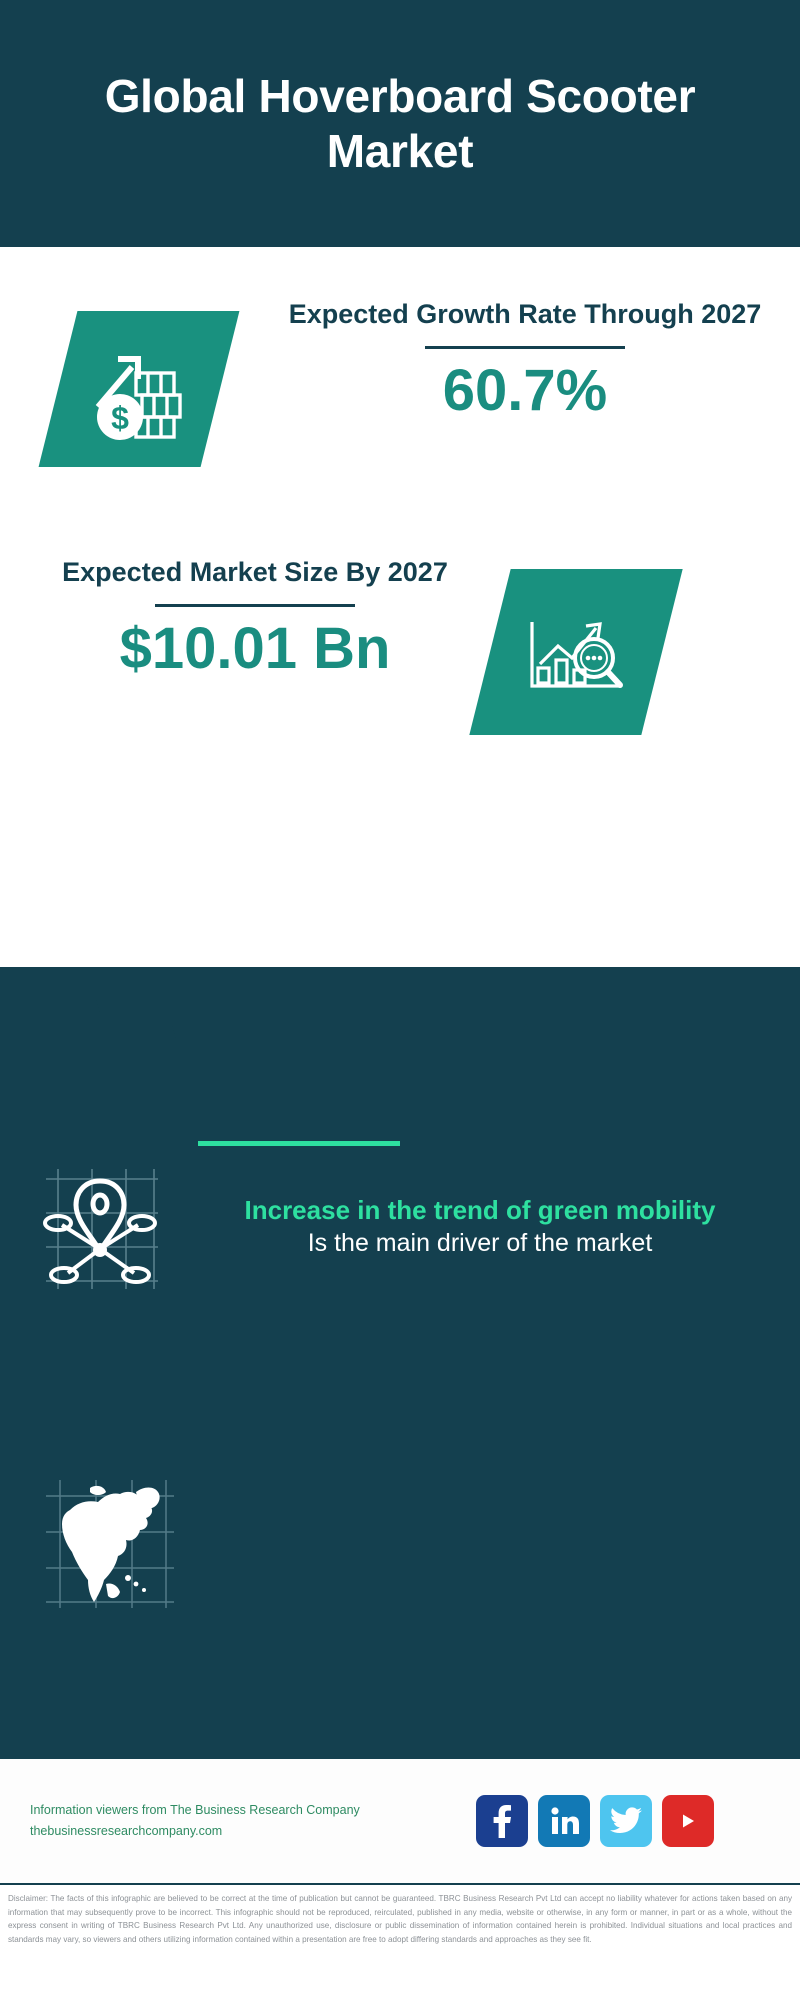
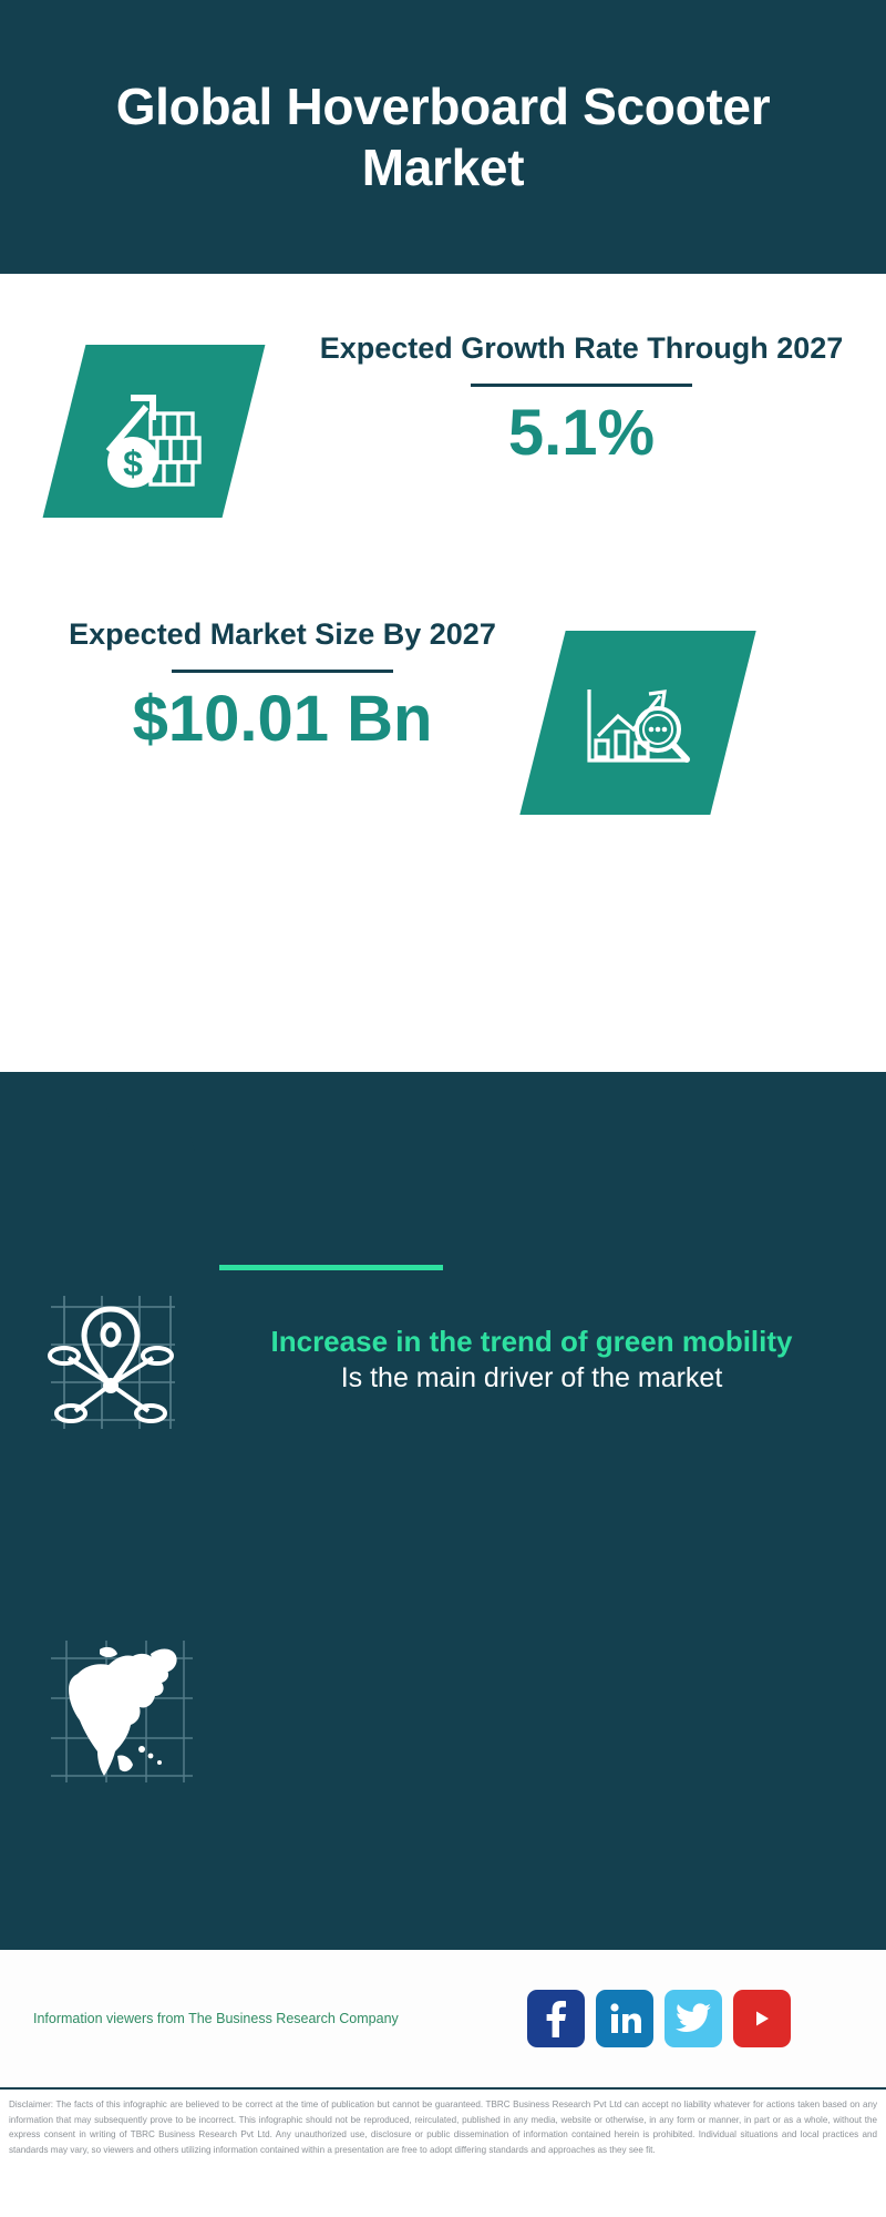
  Global Hoverboard Scooter Market
  Expected Growth Rate Through 2027
- 60.7%
+ 5.1%
  Expected Market Size By 2027
  $10.01 Bn
  Increase in the trend of green mobility
  Is the main driver of the market
  Information viewers from The Business Research Company
- thebusinessresearchcompany.com
  Disclaimer: The facts of this infographic are believed to be correct at the time of publication but cannot be guaranteed. TBRC Business Research Pvt Ltd can accept no liability whatever for actions taken based on any information that may subsequently prove to be incorrect. This infographic should not be reproduced, reirculated, published in any media, website or otherwise, in any form or manner, in part or as a whole, without the express consent in writing of TBRC Business Research Pvt Ltd. Any unauthorized use, disclosure or public dissemination of information contained herein is prohibited. Individual situations and local practices and standards may vary, so viewers and others utilizing information contained within a presentation are free to adopt differing standards and approaches as they see fit.
